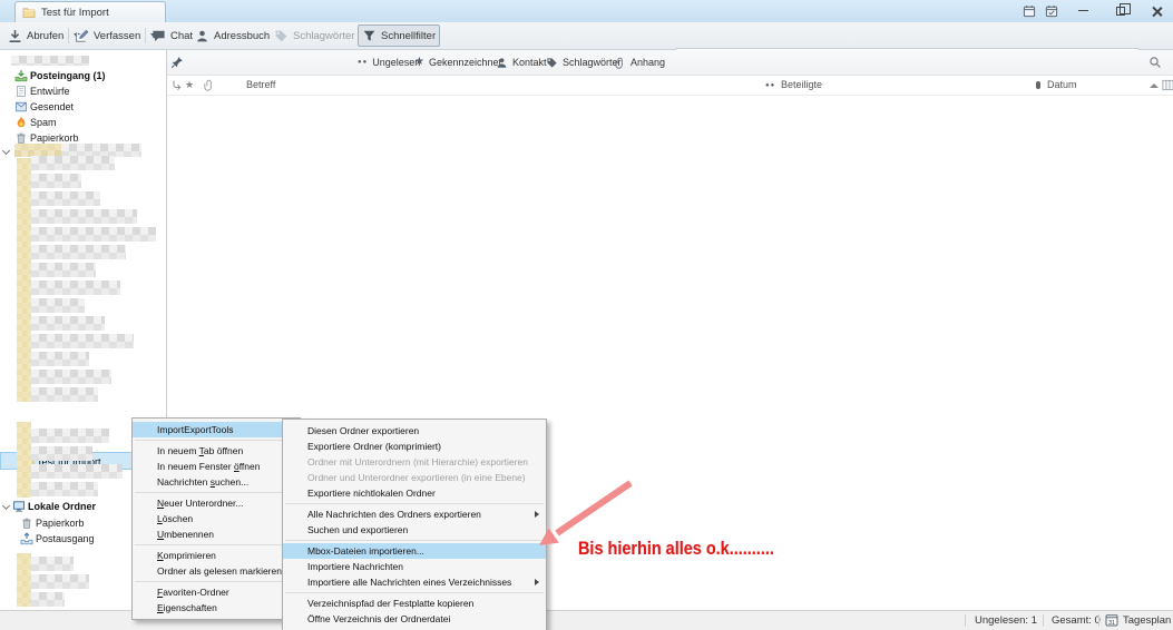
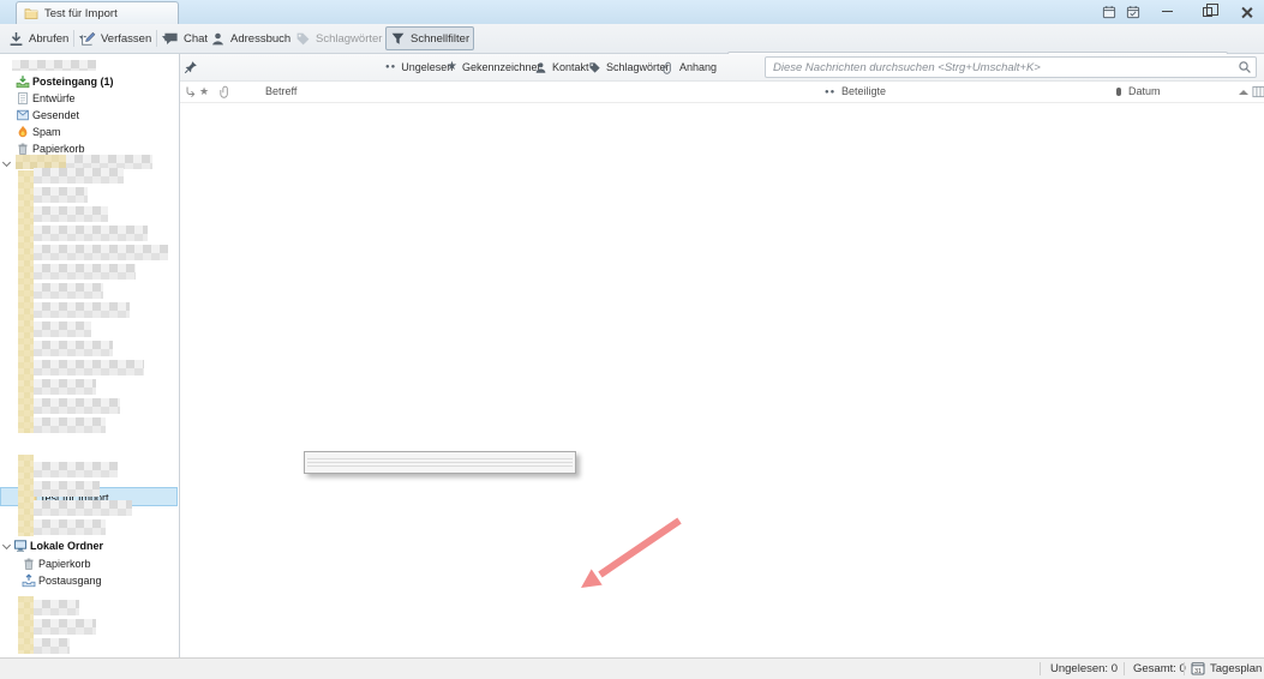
  Test für Import
  Abrufen
  Verfassen
  Chat
  Adressbuch
  Schlagwörter
  Schnellfilter
  Ungelesen
  ★
  Gekennzeichnet
  Kontakt
  Schlagwörter
  Anhang
+ Diese Nachrichten durchsuchen <Strg+Umschalt+K>
  ★
  Betreff
  Beteiligte
  Datum
  Posteingang (1)
  Entwürfe
  Gesendet
  Spam
  Papierkorb
  Test für Import
  Lokale Ordner
  Papierkorb
  Postausgang
- ImportExportTools
- In neuem Tab öffnen
- In neuem Fenster öffnen
- Nachrichten suchen...
- Neuer Unterordner...
- Löschen
- Umbenennen
- Komprimieren
- Ordner als gelesen markieren
- Favoriten-Ordner
- Eigenschaften
- Diesen Ordner exportieren
- Exportiere Ordner (komprimiert)
- Ordner mit Unterordnern (mit Hierarchie) exportieren
- Ordner und Unterordner exportieren (in eine Ebene)
- Exportiere nichtlokalen Ordner
- Alle Nachrichten des Ordners exportieren
- Suchen und exportieren
- Mbox-Dateien importieren...
- Importiere Nachrichten
- Importiere alle Nachrichten eines Verzeichnisses
- Verzeichnispfad der Festplatte kopieren
- Öffne Verzeichnis der Ordnerdatei
- Bis hierhin alles o.k..........
- Ungelesen: 1
+ Ungelesen: 0
  Gesamt:
  Tagesplan
